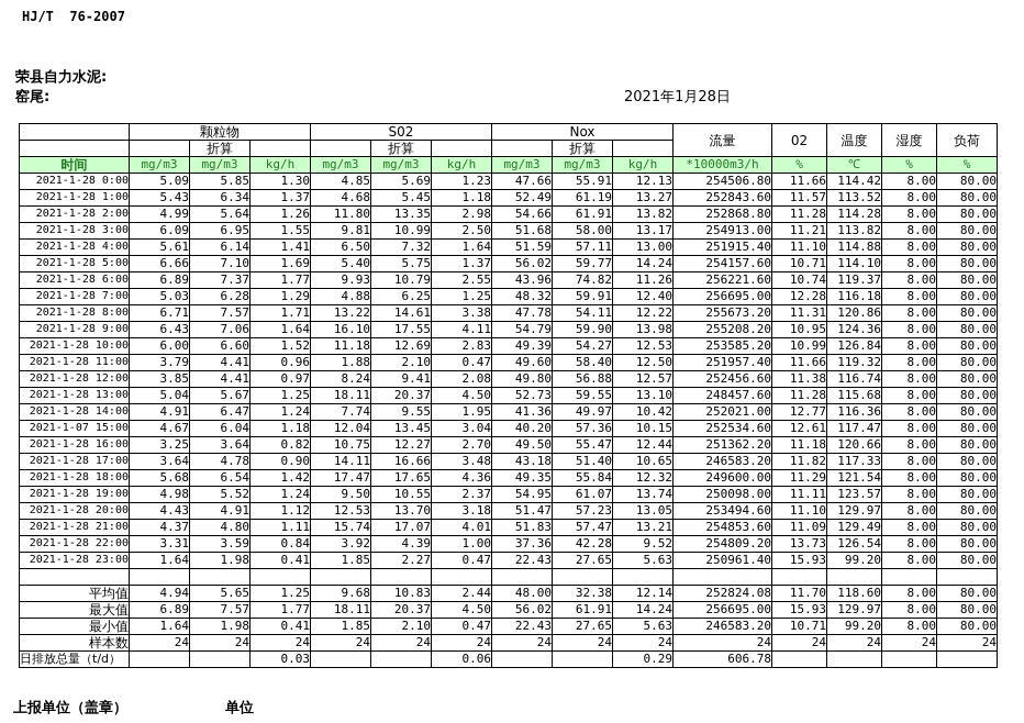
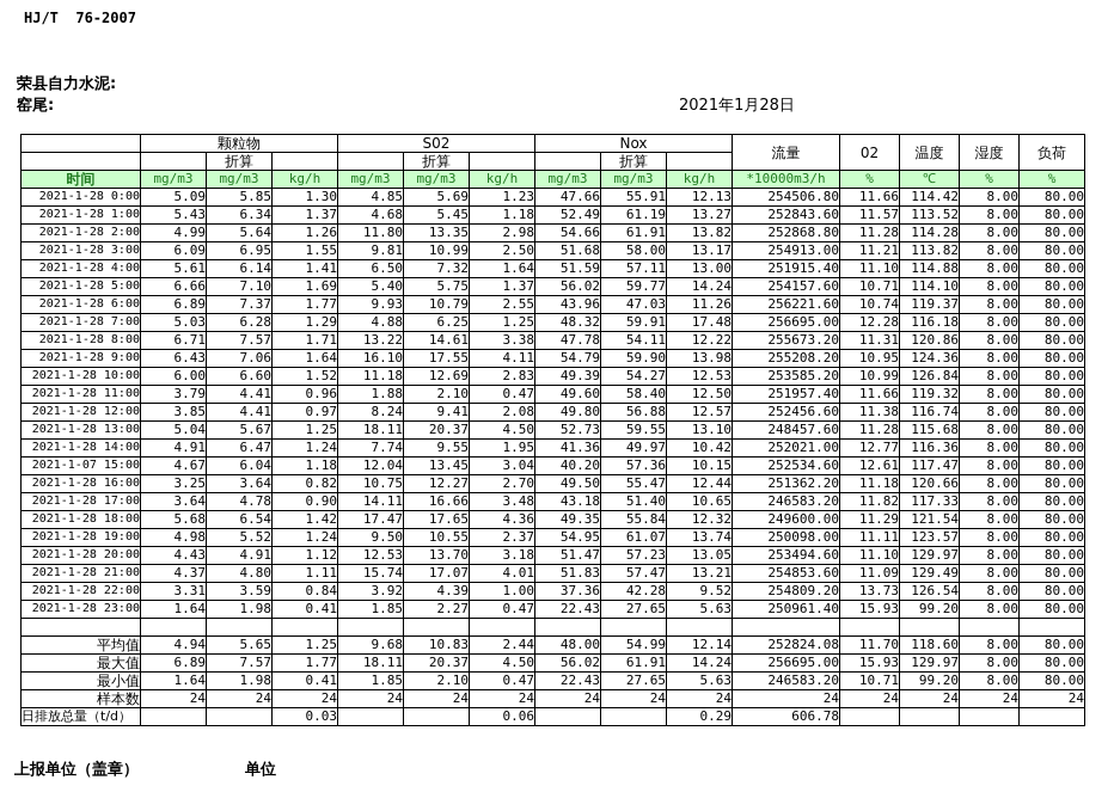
  HJ/T 76-2007
  荣县自力水泥:
  窑尾:
  2021年1月28日
  	颗粒物	S02	Nox	流量	02	温度	湿度	负荷
  		折算			折算			折算
  时间	mg/m3	mg/m3	kg/h	mg/m3	mg/m3	kg/h	mg/m3	mg/m3	kg/h	*10000m3/h	%	℃	%	%
  2021-1-28 0:00	5.09	5.85	1.30	4.85	5.69	1.23	47.66	55.91	12.13	254506.80	11.66	114.42	8.00	80.00
  2021-1-28 1:00	5.43	6.34	1.37	4.68	5.45	1.18	52.49	61.19	13.27	252843.60	11.57	113.52	8.00	80.00
  2021-1-28 2:00	4.99	5.64	1.26	11.80	13.35	2.98	54.66	61.91	13.82	252868.80	11.28	114.28	8.00	80.00
  2021-1-28 3:00	6.09	6.95	1.55	9.81	10.99	2.50	51.68	58.00	13.17	254913.00	11.21	113.82	8.00	80.00
  2021-1-28 4:00	5.61	6.14	1.41	6.50	7.32	1.64	51.59	57.11	13.00	251915.40	11.10	114.88	8.00	80.00
  2021-1-28 5:00	6.66	7.10	1.69	5.40	5.75	1.37	56.02	59.77	14.24	254157.60	10.71	114.10	8.00	80.00
- 2021-1-28 6:00	6.89	7.37	1.77	9.93	10.79	2.55	43.96	74.82	11.26	256221.60	10.74	119.37	8.00	80.00
+ 2021-1-28 6:00	6.89	7.37	1.77	9.93	10.79	2.55	43.96	47.03	11.26	256221.60	10.74	119.37	8.00	80.00
- 2021-1-28 7:00	5.03	6.28	1.29	4.88	6.25	1.25	48.32	59.91	12.40	256695.00	12.28	116.18	8.00	80.00
+ 2021-1-28 7:00	5.03	6.28	1.29	4.88	6.25	1.25	48.32	59.91	17.48	256695.00	12.28	116.18	8.00	80.00
  2021-1-28 8:00	6.71	7.57	1.71	13.22	14.61	3.38	47.78	54.11	12.22	255673.20	11.31	120.86	8.00	80.00
  2021-1-28 9:00	6.43	7.06	1.64	16.10	17.55	4.11	54.79	59.90	13.98	255208.20	10.95	124.36	8.00	80.00
  2021-1-28 10:00	6.00	6.60	1.52	11.18	12.69	2.83	49.39	54.27	12.53	253585.20	10.99	126.84	8.00	80.00
  2021-1-28 11:00	3.79	4.41	0.96	1.88	2.10	0.47	49.60	58.40	12.50	251957.40	11.66	119.32	8.00	80.00
  2021-1-28 12:00	3.85	4.41	0.97	8.24	9.41	2.08	49.80	56.88	12.57	252456.60	11.38	116.74	8.00	80.00
  2021-1-28 13:00	5.04	5.67	1.25	18.11	20.37	4.50	52.73	59.55	13.10	248457.60	11.28	115.68	8.00	80.00
  2021-1-28 14:00	4.91	6.47	1.24	7.74	9.55	1.95	41.36	49.97	10.42	252021.00	12.77	116.36	8.00	80.00
  2021-1-07 15:00	4.67	6.04	1.18	12.04	13.45	3.04	40.20	57.36	10.15	252534.60	12.61	117.47	8.00	80.00
  2021-1-28 16:00	3.25	3.64	0.82	10.75	12.27	2.70	49.50	55.47	12.44	251362.20	11.18	120.66	8.00	80.00
  2021-1-28 17:00	3.64	4.78	0.90	14.11	16.66	3.48	43.18	51.40	10.65	246583.20	11.82	117.33	8.00	80.00
  2021-1-28 18:00	5.68	6.54	1.42	17.47	17.65	4.36	49.35	55.84	12.32	249600.00	11.29	121.54	8.00	80.00
  2021-1-28 19:00	4.98	5.52	1.24	9.50	10.55	2.37	54.95	61.07	13.74	250098.00	11.11	123.57	8.00	80.00
  2021-1-28 20:00	4.43	4.91	1.12	12.53	13.70	3.18	51.47	57.23	13.05	253494.60	11.10	129.97	8.00	80.00
  2021-1-28 21:00	4.37	4.80	1.11	15.74	17.07	4.01	51.83	57.47	13.21	254853.60	11.09	129.49	8.00	80.00
  2021-1-28 22:00	3.31	3.59	0.84	3.92	4.39	1.00	37.36	42.28	9.52	254809.20	13.73	126.54	8.00	80.00
  2021-1-28 23:00	1.64	1.98	0.41	1.85	2.27	0.47	22.43	27.65	5.63	250961.40	15.93	99.20	8.00	80.00
- 平均值	4.94	5.65	1.25	9.68	10.83	2.44	48.00	32.38	12.14	252824.08	11.70	118.60	8.00	80.00
+ 平均值	4.94	5.65	1.25	9.68	10.83	2.44	48.00	54.99	12.14	252824.08	11.70	118.60	8.00	80.00
  最大值	6.89	7.57	1.77	18.11	20.37	4.50	56.02	61.91	14.24	256695.00	15.93	129.97	8.00	80.00
  最小值	1.64	1.98	0.41	1.85	2.10	0.47	22.43	27.65	5.63	246583.20	10.71	99.20	8.00	80.00
  样本数	24	24	24	24	24	24	24	24	24	24	24	24	24	24
  日排放总量（t/d）			0.03			0.06			0.29	606.78
  上报单位（盖章）
  单位
